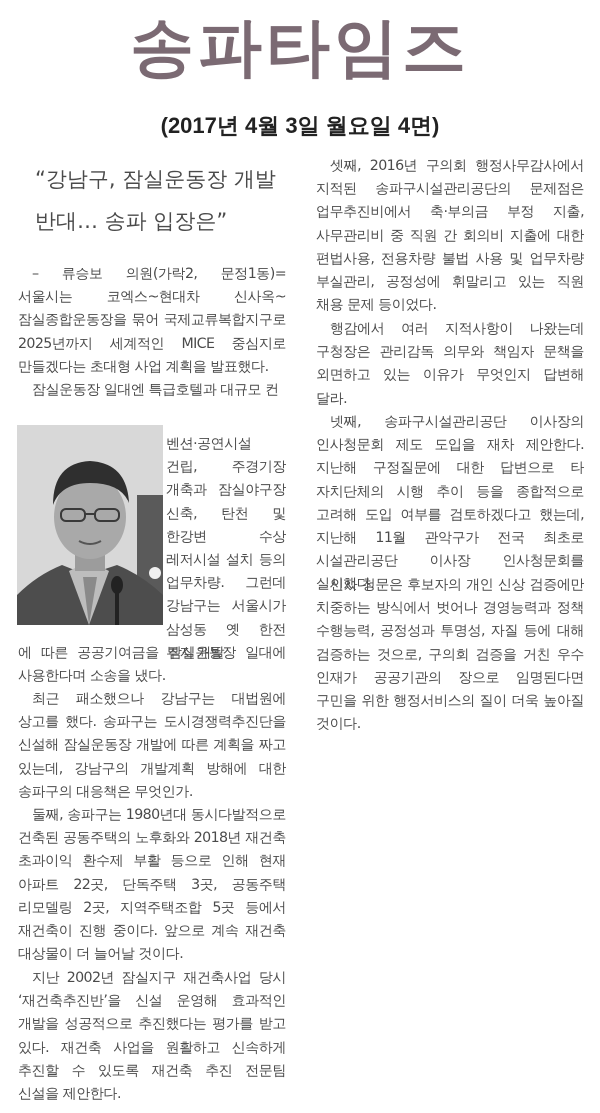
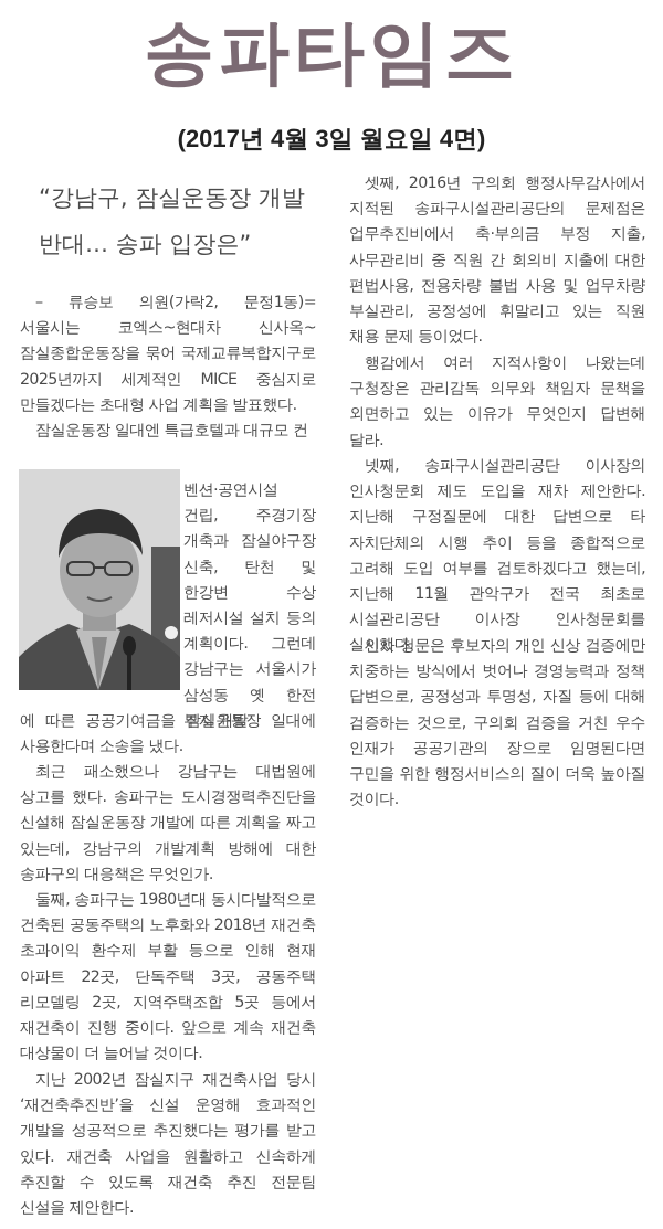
  송파타임즈
  (2017년 4월 3일 월요일 4면)
  “강남구, 잠실운동장 개발
  반대… 송파 입장은”
  – 류승보 의원(가락2, 문정1동)= 서울시는 코엑스~현대차 신사옥~잠실종합운동장을 묶어 국제교류복합지구로 2025년까지 세계적인 MICE 중심지로 만들겠다는 초대형 사업 계획을 발표했다.
  잠실운동장 일대엔 특급호텔과 대규모 컨
- 벤션·공연시설 건립, 주경기장 개축과 잠실야구장 신축, 탄천 및 한강변 수상 레저시설 설치 등의 업무차량. 그런데 강남구는 서울시가 삼성동 옛 한전 부지 개발
+ 벤션·공연시설 건립, 주경기장 개축과 잠실야구장 신축, 탄천 및 한강변 수상 레저시설 설치 등의 계획이다. 그런데 강남구는 서울시가 삼성동 옛 한전 부지 개발
  에 따른 공공기여금을 잠실운동장 일대에 사용한다며 소송을 냈다.
  최근 패소했으나 강남구는 대법원에 상고를 했다. 송파구는 도시경쟁력추진단을 신설해 잠실운동장 개발에 따른 계획을 짜고 있는데, 강남구의 개발계획 방해에 대한 송파구의 대응책은 무엇인가.
  둘째, 송파구는 1980년대 동시다발적으로 건축된 공동주택의 노후화와 2018년 재건축 초과이익 환수제 부활 등으로 인해 현재 아파트 22곳, 단독주택 3곳, 공동주택 리모델링 2곳, 지역주택조합 5곳 등에서 재건축이 진행 중이다. 앞으로 계속 재건축 대상물이 더 늘어날 것이다.
  지난 2002년 잠실지구 재건축사업 당시 ‘재건축추진반’을 신설 운영해 효과적인 개발을 성공적으로 추진했다는 평가를 받고 있다. 재건축 사업을 원활하고 신속하게 추진할 수 있도록 재건축 추진 전문팀 신설을 제안한다.
  셋째, 2016년 구의회 행정사무감사에서 지적된 송파구시설관리공단의 문제점은 업무추진비에서 축·부의금 부정 지출, 사무관리비 중 직원 간 회의비 지출에 대한 편법사용, 전용차량 불법 사용 및 업무차량 부실관리, 공정성에 휘말리고 있는 직원 채용 문제 등이었다.
  행감에서 여러 지적사항이 나왔는데 구청장은 관리감독 의무와 책임자 문책을 외면하고 있는 이유가 무엇인지 답변해 달라.
  넷째, 송파구시설관리공단 이사장의 인사청문회 제도 도입을 재차 제안한다. 지난해 구정질문에 대한 답변으로 타 자치단체의 시행 추이 등을 종합적으로 고려해 도입 여부를 검토하겠다고 했는데, 지난해 11월 관악구가 전국 최초로 시설관리공단 이사장 인사청문회를 실시했다.
- 인사 청문은 후보자의 개인 신상 검증에만 치중하는 방식에서 벗어나 경영능력과 정책 수행능력, 공정성과 투명성, 자질 등에 대해 검증하는 것으로, 구의회 검증을 거친 우수 인재가 공공기관의 장으로 임명된다면 구민을 위한 행정서비스의 질이 더욱 높아질 것이다.
+ 인사 청문은 후보자의 개인 신상 검증에만 치중하는 방식에서 벗어나 경영능력과 정책 답변으로, 공정성과 투명성, 자질 등에 대해 검증하는 것으로, 구의회 검증을 거친 우수 인재가 공공기관의 장으로 임명된다면 구민을 위한 행정서비스의 질이 더욱 높아질 것이다.
